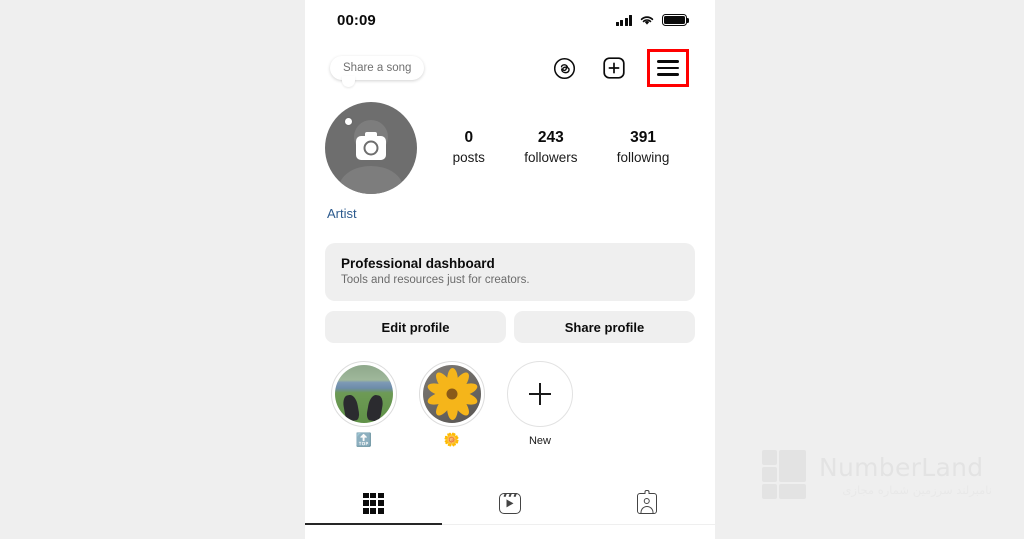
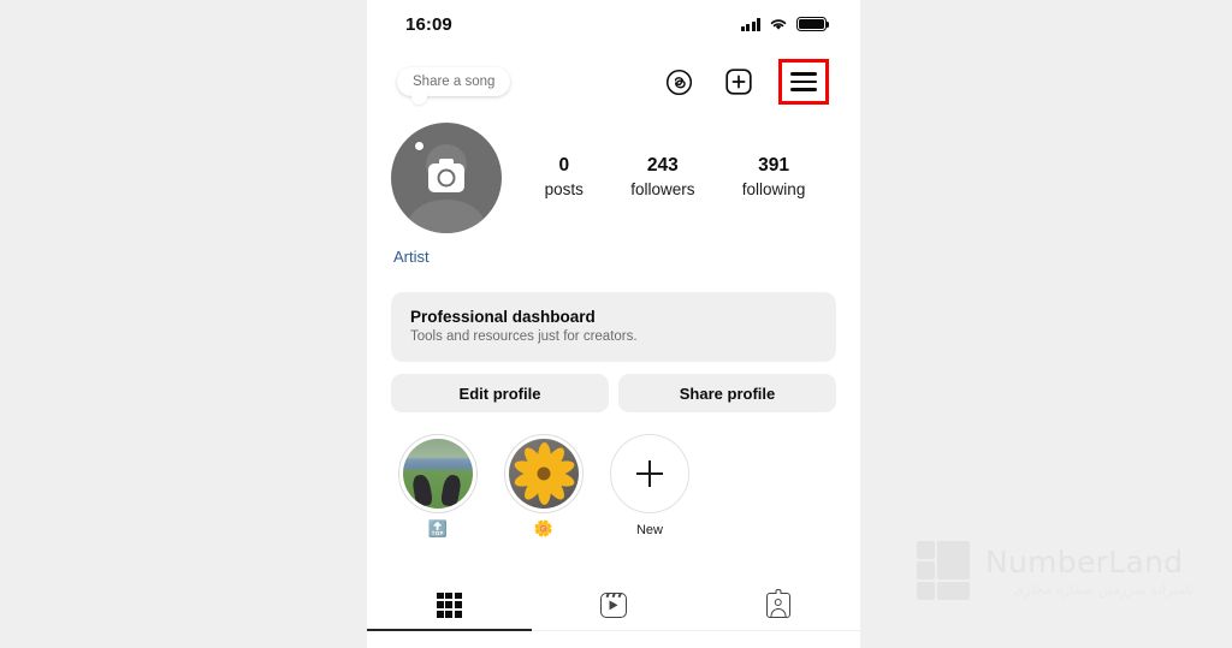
- 00:09
+ 16:09
  Share a song
  0
  posts
  243
  followers
  391
  following
  Artist
  Professional dashboard
  Tools and resources just for creators.
  Edit profile
  Share profile
  🔝
  🌼
  New
